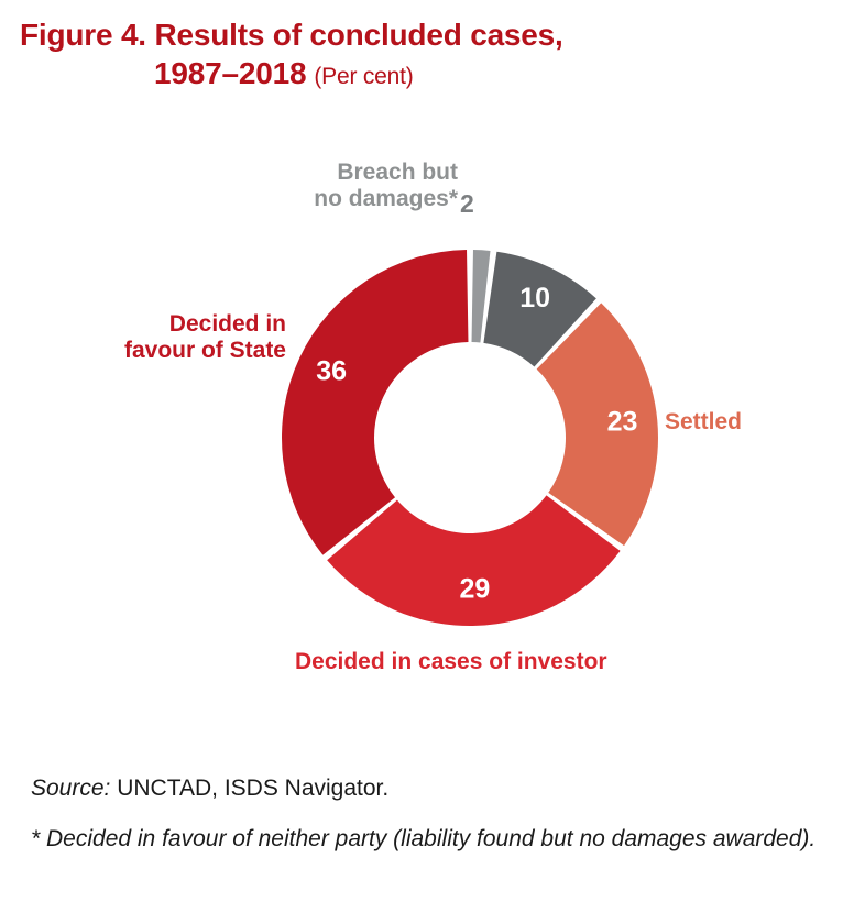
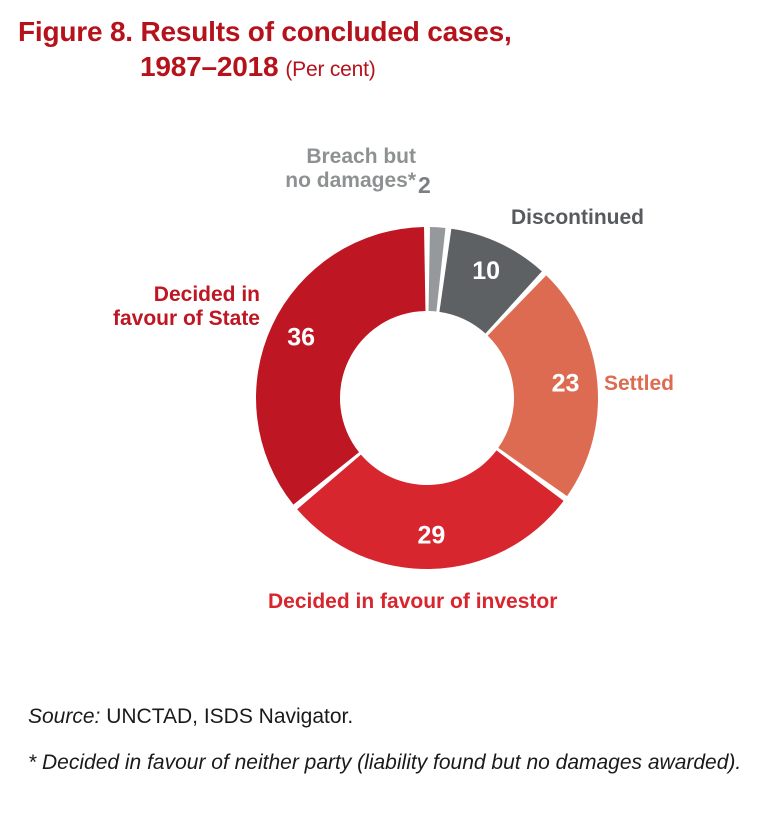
- Figure 4. Results of concluded cases,
+ Figure 8. Results of concluded cases,
  1987–2018 (Per cent)
  10
  23
  29
  36
  Breach but
  no damages*
  2
+ Discontinued
  Settled
  Decided in
  favour of State
- Decided in cases of investor
+ Decided in favour of investor
  Source: UNCTAD, ISDS Navigator.
  * Decided in favour of neither party (liability found but no damages awarded).
